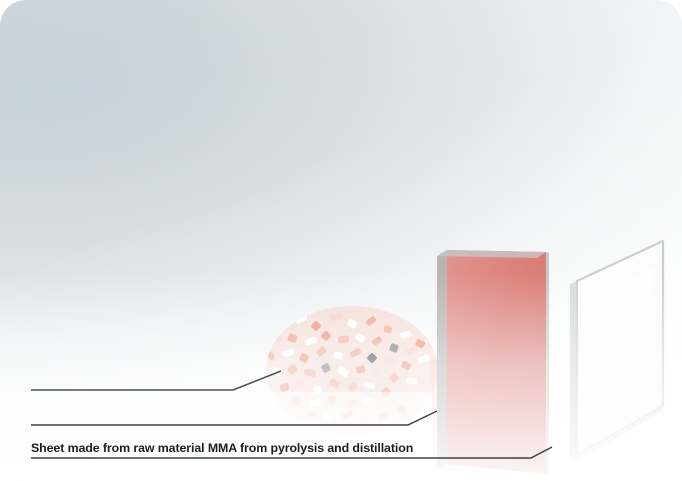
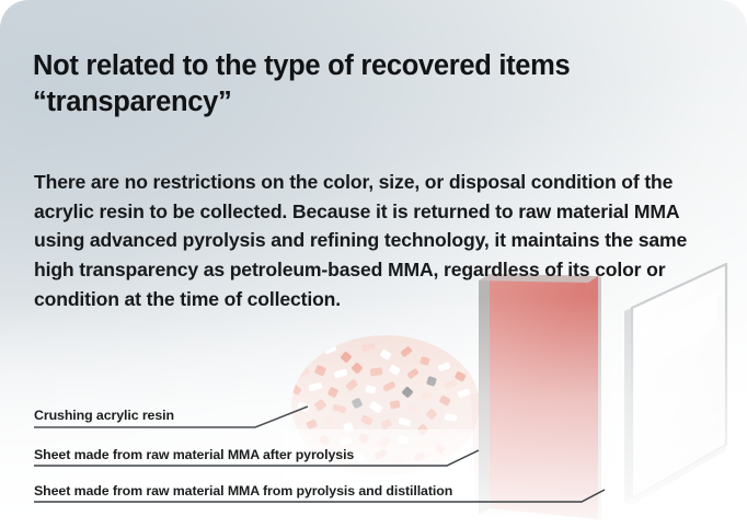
+ Not related to the type of recovered items
+ “transparency”
+ There are no restrictions on the color, size, or disposal condition of the acrylic resin to be collected. Because it is returned to raw material MMA using advanced pyrolysis and refining technology, it maintains the same high transparency as petroleum-based MMA, regardless of its color or condition at the time of collection.
+ Crushing acrylic resin
+ Sheet made from raw material MMA after pyrolysis
  Sheet made from raw material MMA from pyrolysis and distillation
